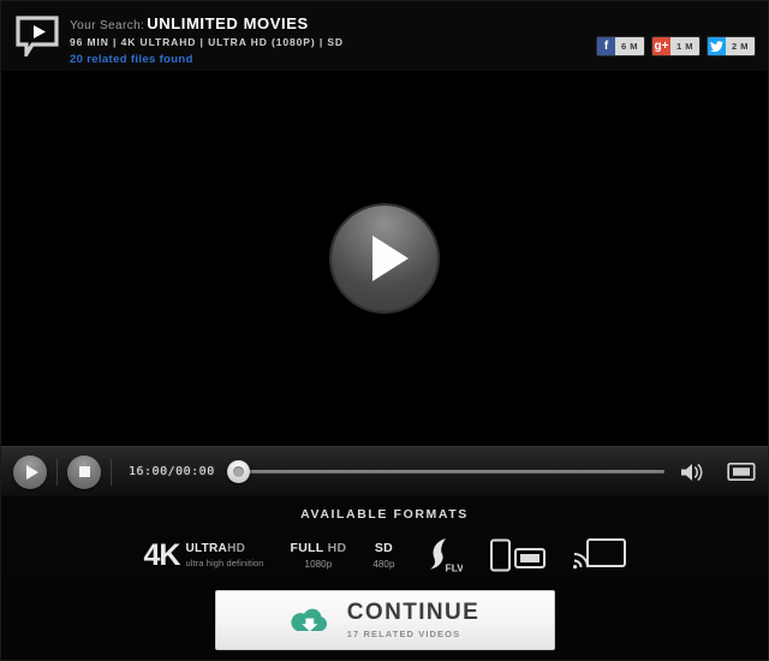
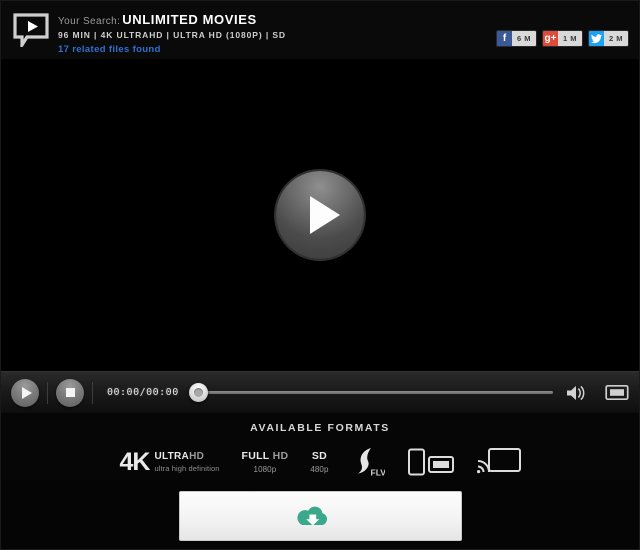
  Your Search: UNLIMITED MOVIES
  96 MIN | 4K ULTRAHD | ULTRA HD (1080P) | SD
- 20 related files found
+ 17 related files found
  f
  6 M
  g+
  1 M
  2 M
- 16:00/00:00
+ 00:00/00:00
  AVAILABLE FORMATS
  4K
  ULTRAHD
  ultra high definition
  FULL HD
  1080p
  SD
  480p
  FLV
- CONTINUE
- 17 RELATED VIDEOS
